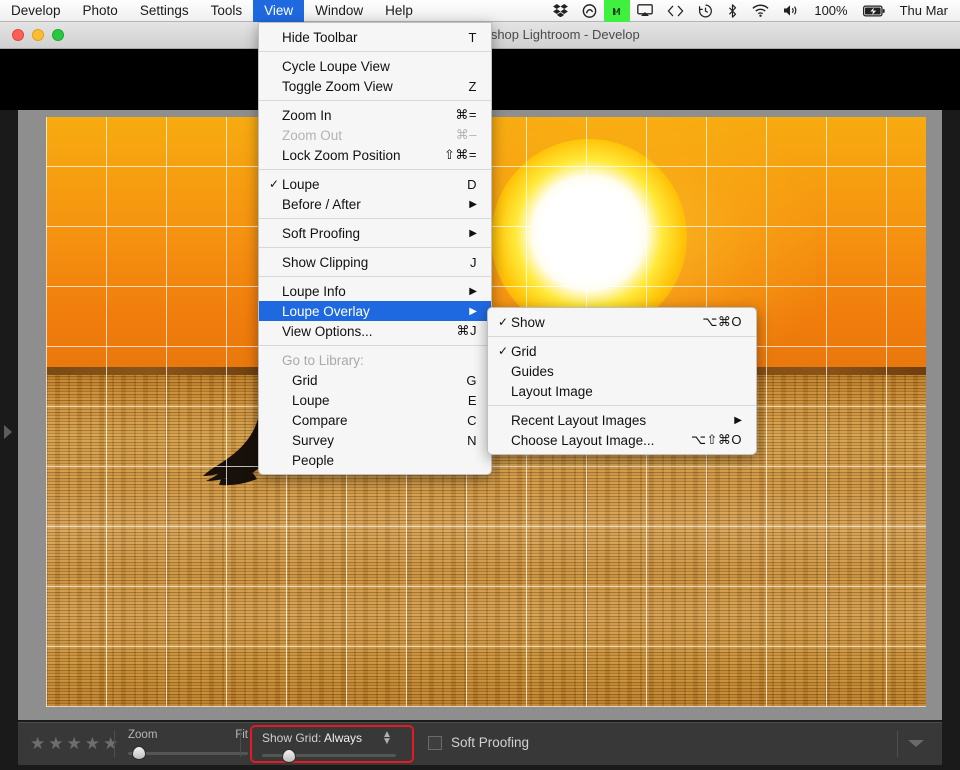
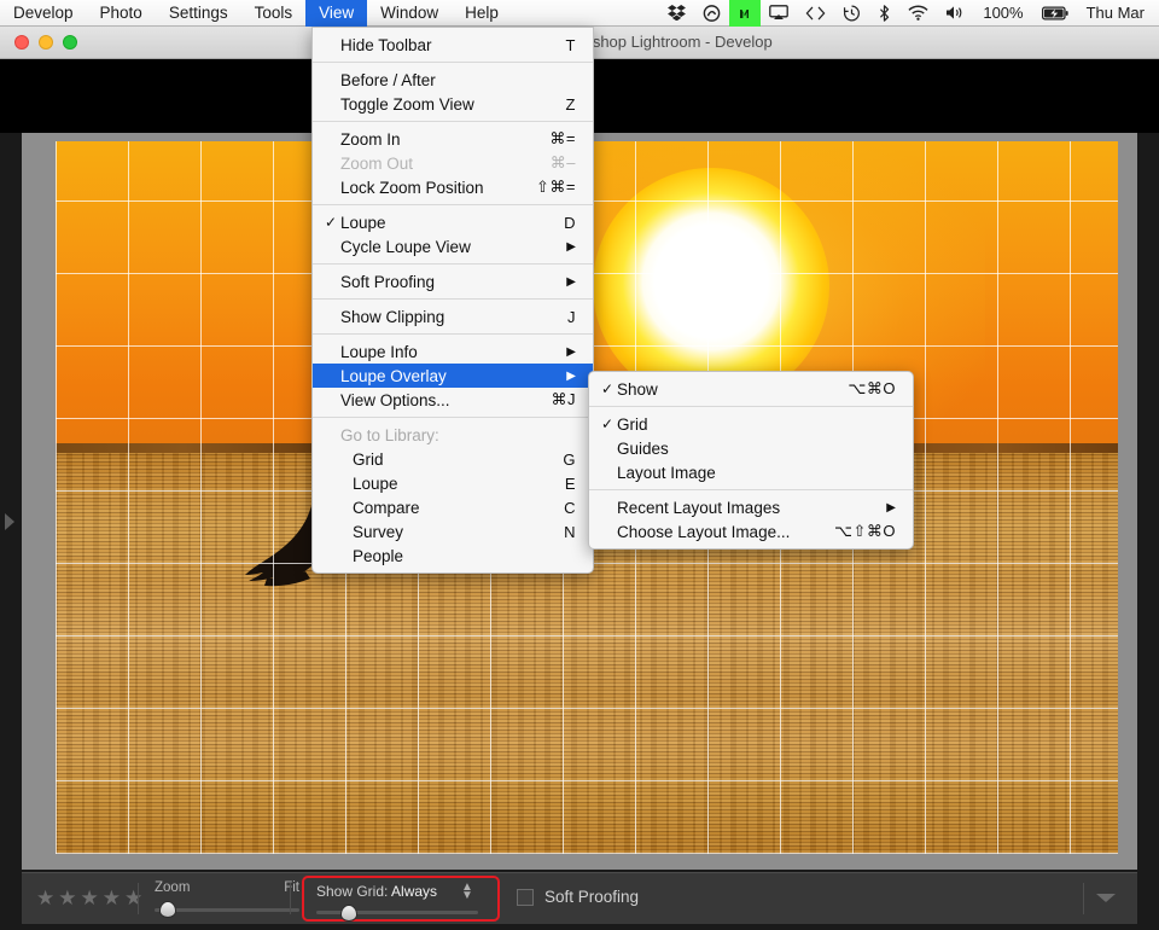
  Develop
  Photo
  Settings
  Tools
  View
  Window
  Help
  100%
  Thu Mar
  ★
  ★
  ★
  ★
  ★
  Zoom
  Fit
  Show Grid: Always
  ▲
  ▼
  Soft Proofing
  Hide Toolbar
  T
- Cycle Loupe View
+ Before / After
  Toggle Zoom View
  Z
  Zoom In
  ⌘=
  Zoom Out
  ⌘–
  Lock Zoom Position
  ⇧⌘=
  ✓
  Loupe
  D
- Before / After
+ Cycle Loupe View
  ▶
  Soft Proofing
  ▶
  Show Clipping
  J
  Loupe Info
  ▶
  Loupe Overlay
  ▶
  View Options...
  ⌘J
  Go to Library:
  Grid
  G
  Loupe
  E
  Compare
  C
  Survey
  N
  People
  ✓
  Show
  ⌥⌘O
  ✓
  Grid
  Guides
  Layout Image
  Recent Layout Images
  ▶
  Choose Layout Image...
  ⌥⇧⌘O
